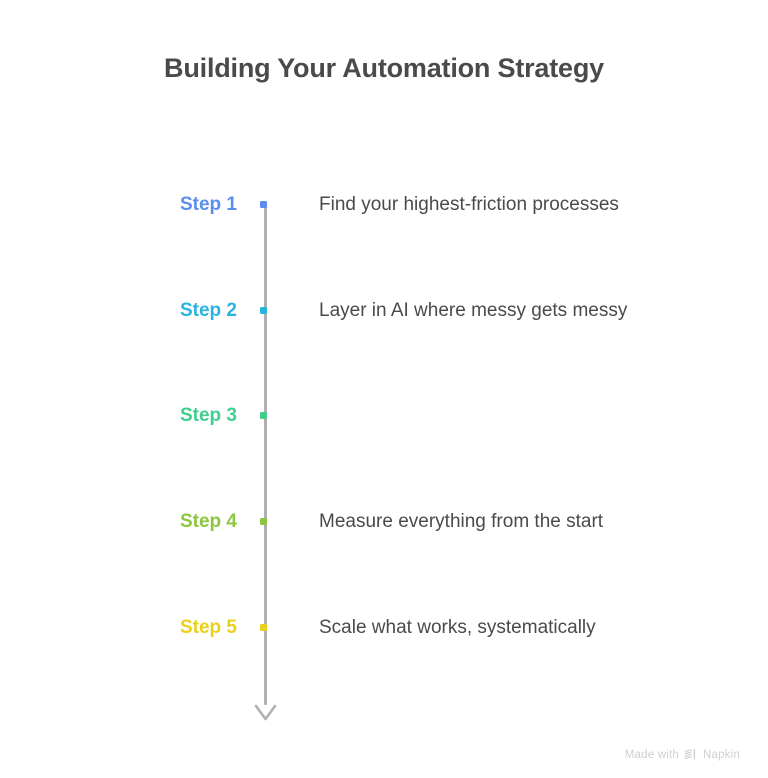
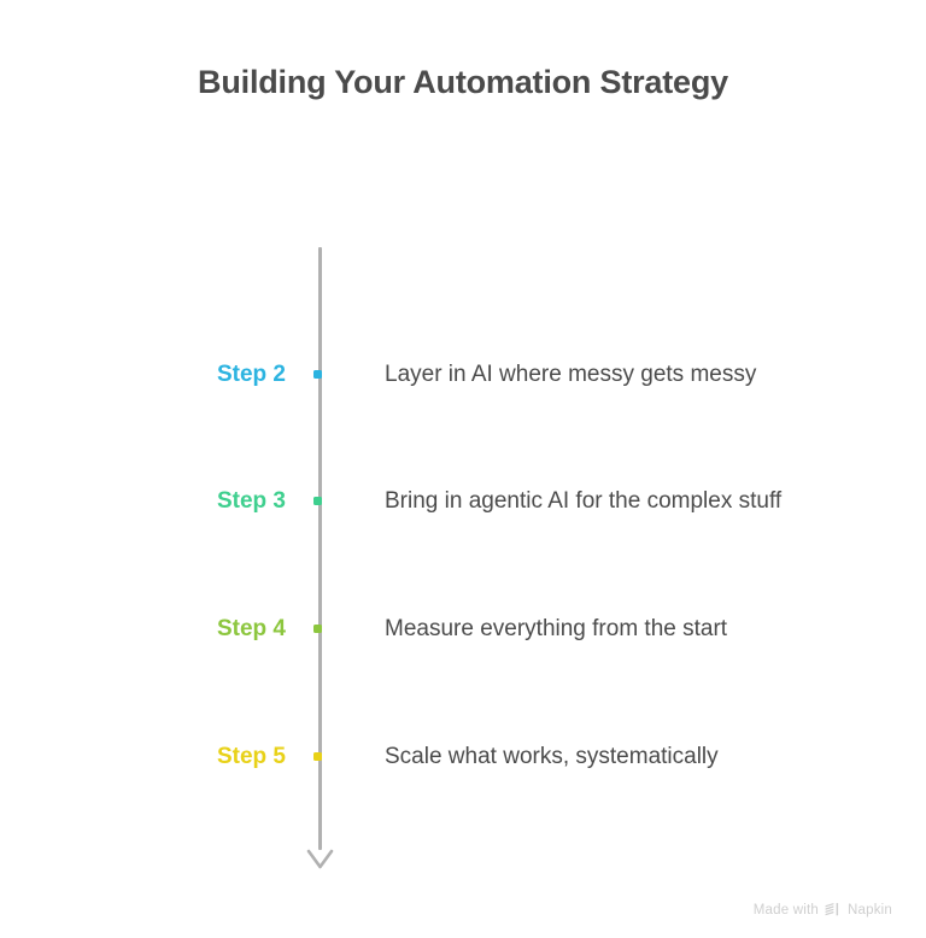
  Building Your Automation Strategy
- Step 1
- Find your highest-friction processes
  Step 2
  Layer in AI where messy gets messy
  Step 3
+ Bring in agentic AI for the complex stuff
  Step 4
  Measure everything from the start
  Step 5
  Scale what works, systematically
  Made with
  Napkin
